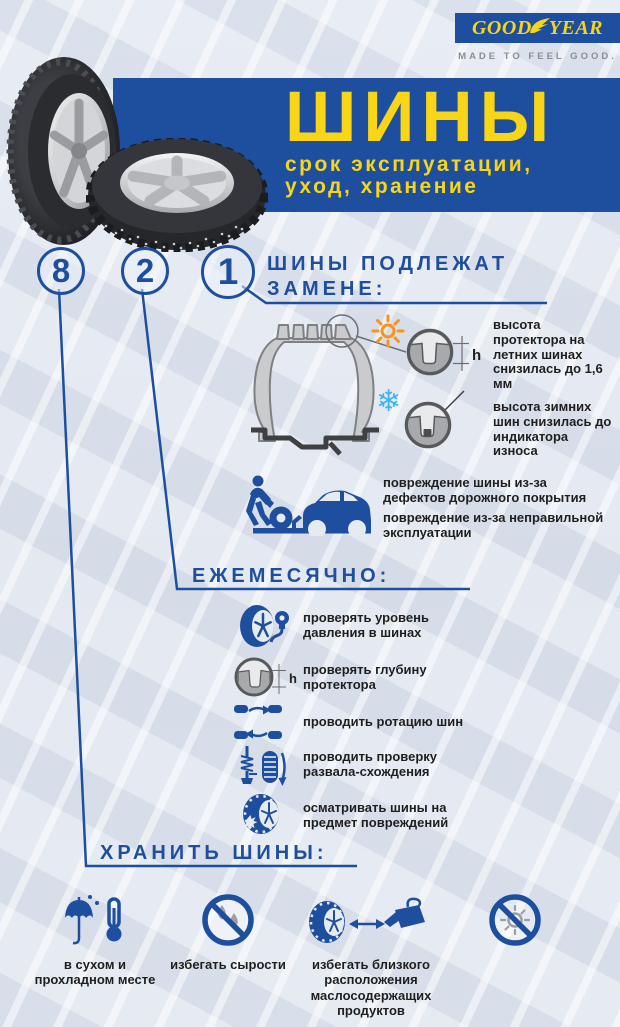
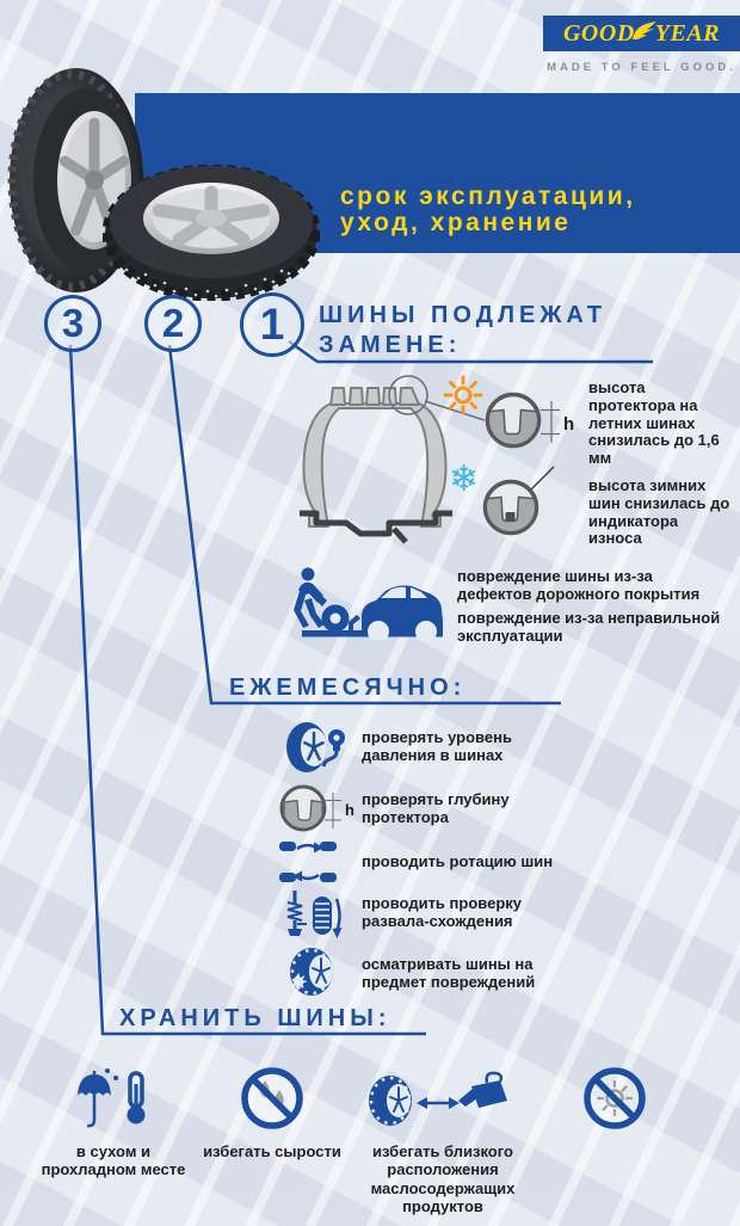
- ШИНЫ
  срок эксплуатации,
  уход, хранение
  GOOD
  YEAR
  MADE TO FEEL GOOD.
- 8
+ 3
  2
  1
  ШИНЫ ПОДЛЕЖАТ
  ЗАМЕНЕ:
  h
  высота
  протектора на
  летних шинах
  снизилась до 1,6
  мм
  ❄
  высота зимних
  шин снизилась до
  индикатора
  износа
  повреждение шины из-за
  дефектов дорожного покрытия
  повреждение из-за неправильной
  эксплуатации
  ЕЖЕМЕСЯЧНО:
  проверять уровень
  давления в шинах
  h
  проверять глубину
  протектора
  проводить ротацию шин
  проводить проверку
  развала-схождения
  осматривать шины на
  предмет повреждений
  ХРАНИТЬ ШИНЫ:
  в сухом и
  прохладном месте
  избегать сырости
  избегать близкого
  расположения
  маслосодержащих
  продуктов
